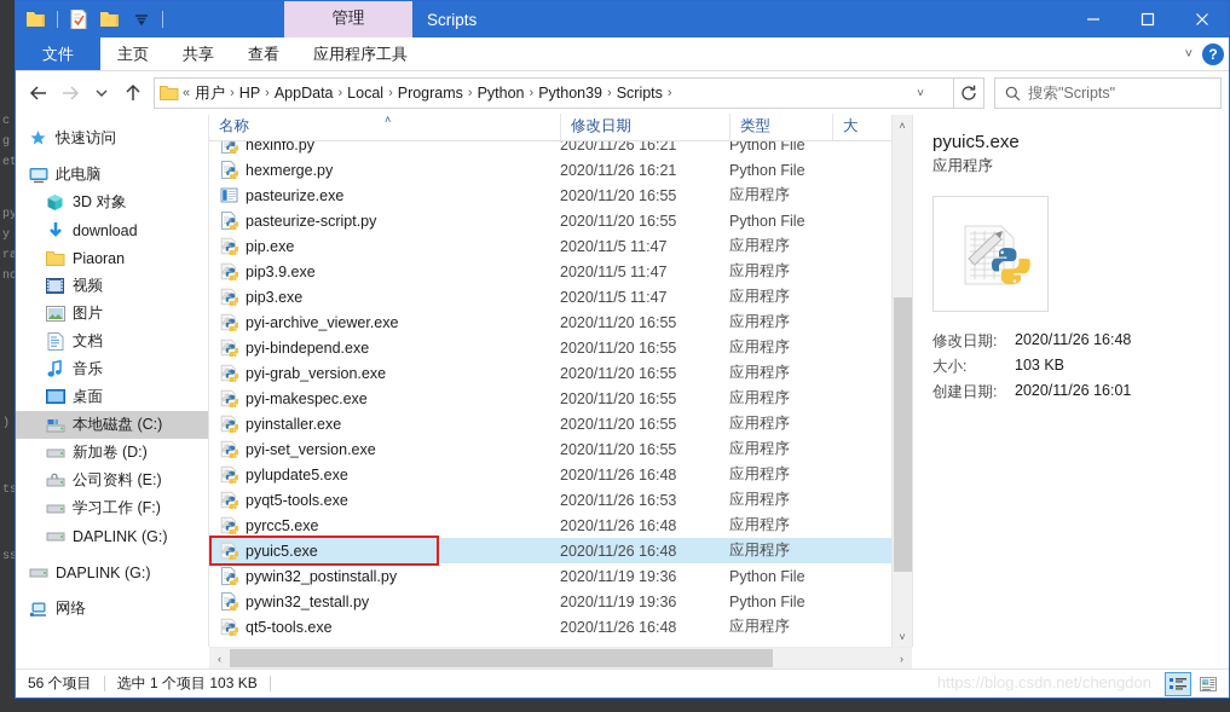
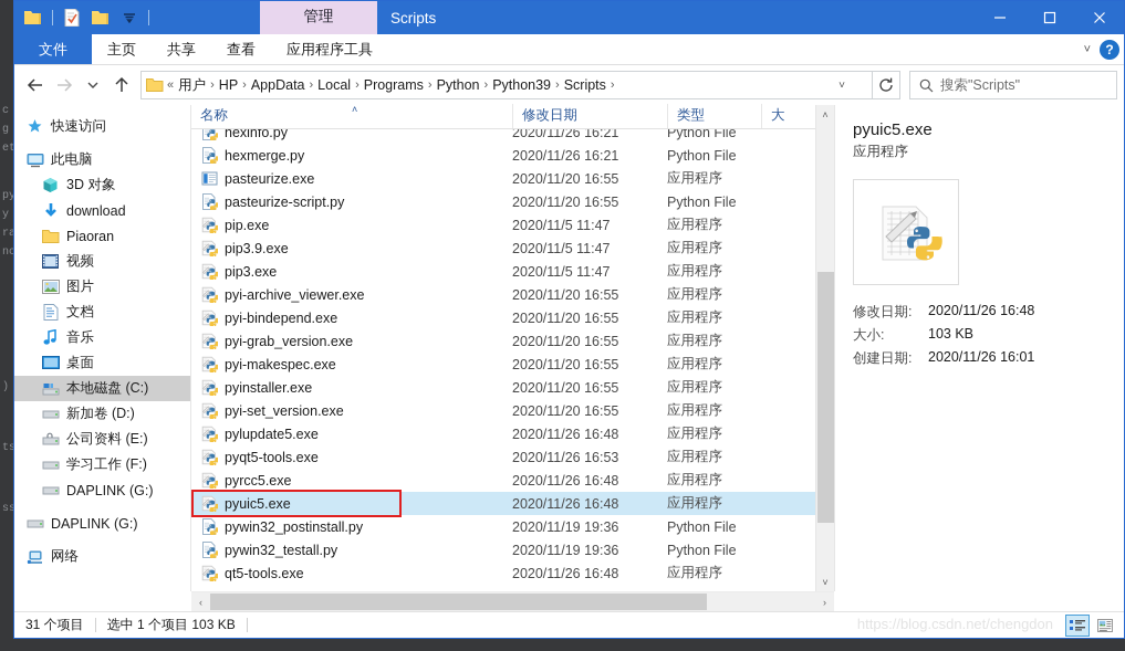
  c
  g
  et
  py
  y
  ra
  nc
  )
  ts
  ss
  管理
  Scripts
  文件
  主页
  共享
  查看
  应用程序工具
  ˅
  ?
  «
  用户
  ›
  HP
  ›
  AppData
  ›
  Local
  ›
  Programs
  ›
  Python
  ›
  Python39
  ›
  Scripts
  ›
  ˅
  搜索"Scripts"
  快速访问
  此电脑
  3D 对象
  download
  Piaoran
  视频
  图片
  文档
  音乐
  桌面
  本地磁盘 (C:)
  新加卷 (D:)
  公司资料 (E:)
  学习工作 (F:)
  DAPLINK (G:)
  DAPLINK (G:)
  网络
  名称
  ˄
  修改日期
  类型
  大
  hexinfo.py
  2020/11/26 16:21
  Python File
  hexmerge.py
  2020/11/26 16:21
  Python File
  pasteurize.exe
  2020/11/20 16:55
  应用程序
  pasteurize-script.py
  2020/11/20 16:55
  Python File
  pip.exe
  2020/11/5 11:47
  应用程序
  pip3.9.exe
  2020/11/5 11:47
  应用程序
  pip3.exe
  2020/11/5 11:47
  应用程序
  pyi-archive_viewer.exe
  2020/11/20 16:55
  应用程序
  pyi-bindepend.exe
  2020/11/20 16:55
  应用程序
  pyi-grab_version.exe
  2020/11/20 16:55
  应用程序
  pyi-makespec.exe
  2020/11/20 16:55
  应用程序
  pyinstaller.exe
  2020/11/20 16:55
  应用程序
  pyi-set_version.exe
  2020/11/20 16:55
  应用程序
  pylupdate5.exe
  2020/11/26 16:48
  应用程序
  pyqt5-tools.exe
  2020/11/26 16:53
  应用程序
  pyrcc5.exe
  2020/11/26 16:48
  应用程序
  pyuic5.exe
  2020/11/26 16:48
  应用程序
  pywin32_postinstall.py
  2020/11/19 19:36
  Python File
  pywin32_testall.py
  2020/11/19 19:36
  Python File
  qt5-tools.exe
  2020/11/26 16:48
  应用程序
  ˄
  ˅
  pyuic5.exe
  应用程序
  修改日期:
  2020/11/26 16:48
  大小:
  103 KB
  创建日期:
  2020/11/26 16:01
  ‹
  ›
- 56 个项目
+ 31 个项目
  选中 1 个项目 103 KB
  https://blog.csdn.net/chengdon
